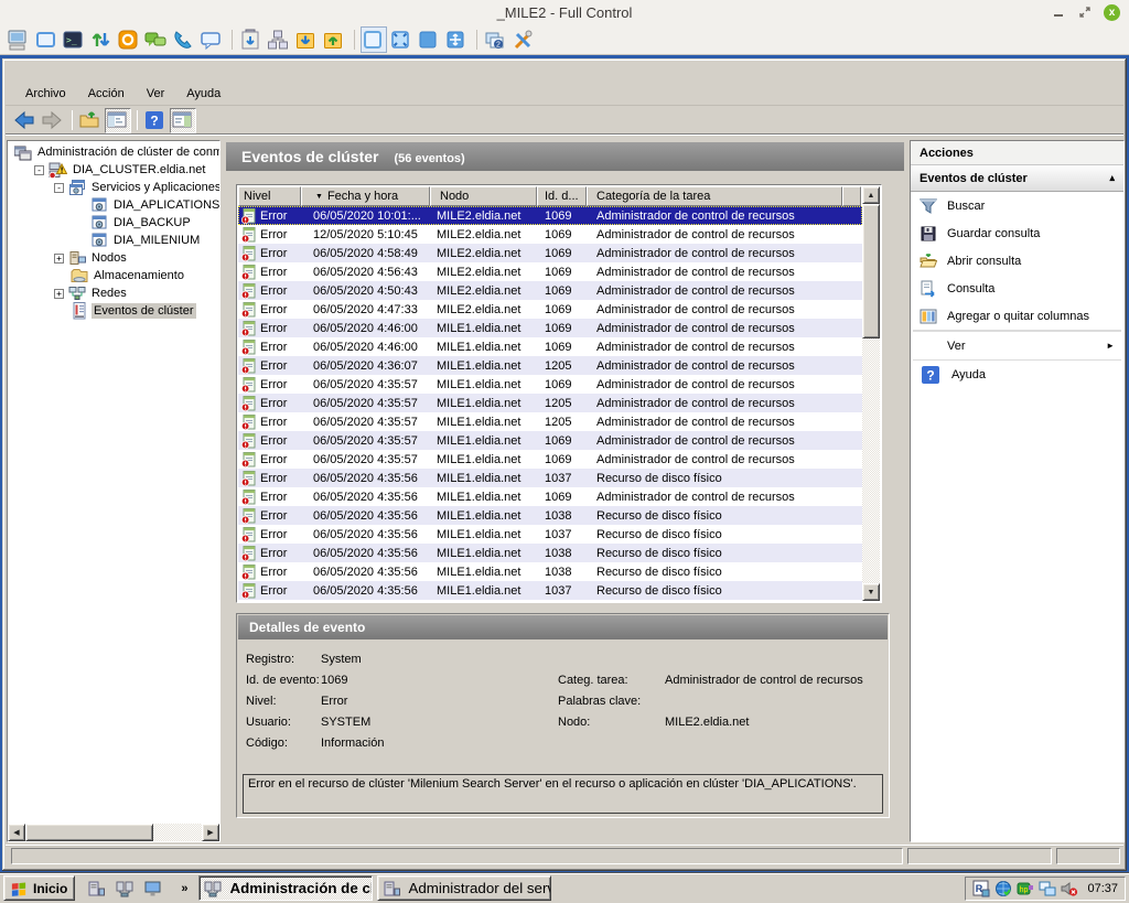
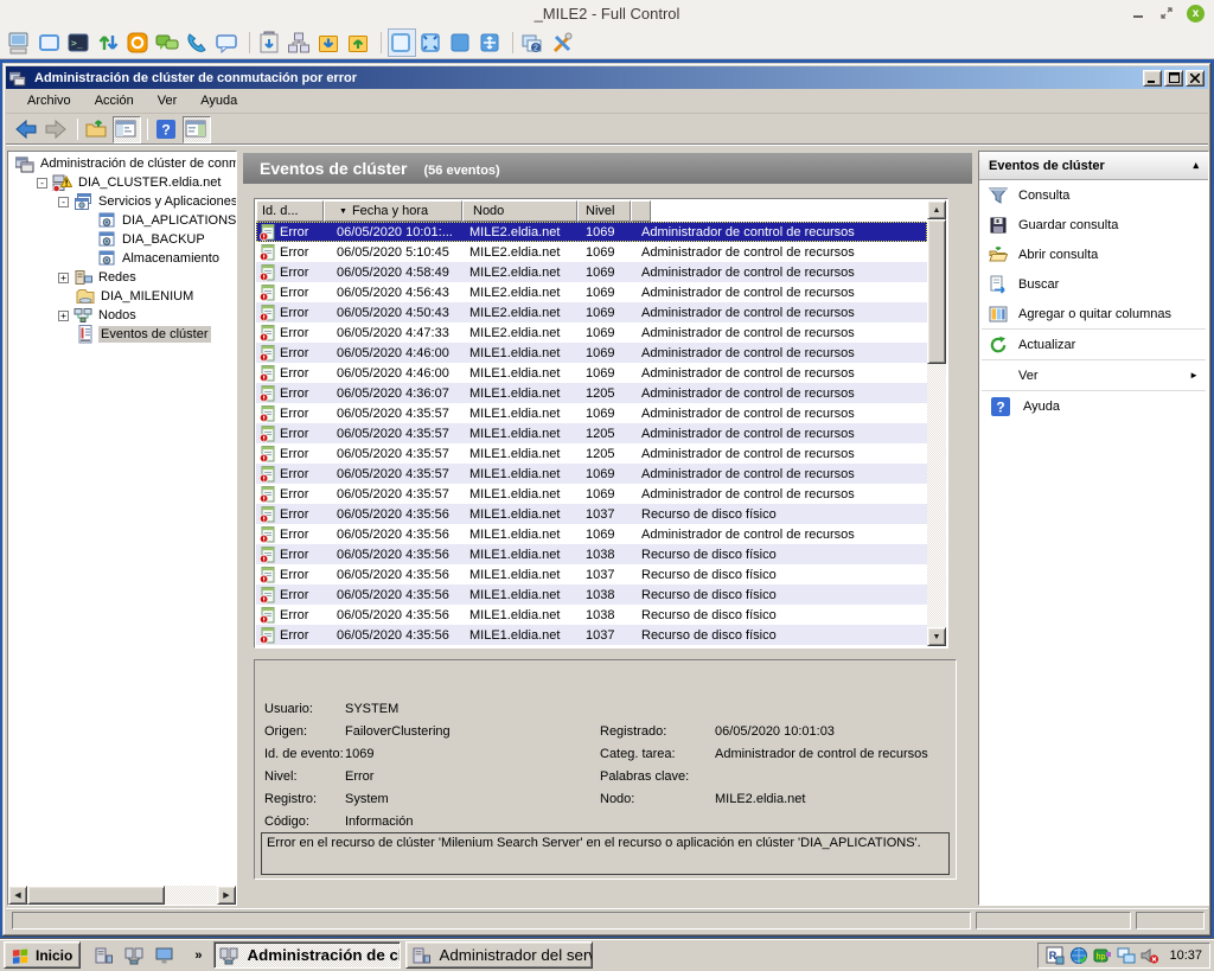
  _MILE2 - Full Control
  x
  >_
+ Administración de clúster de conmutación por error
  Archivo
  Acción
  Ver
  Ayuda
  ?
  Administración de clúster de conm
  -
  DIA_CLUSTER.eldia.net
  -
  Servicios y Aplicaciones
  DIA_APLICATIONS
  DIA_BACKUP
- DIA_MILENIUM
+ Almacenamiento
  +
- Nodos
+ Redes
- Almacenamiento
+ DIA_MILENIUM
  +
- Redes
+ Nodos
  Eventos de clúster
  Eventos de clúster
  (56 eventos)
- Nivel
+ Id. d...
  Fecha y hora
  Nodo
- Id. d...
+ Nivel
- Categoría de la tarea
  Error
  06/05/2020 10:01:...
  MILE2.eldia.net
  1069
  Administrador de control de recursos
  Error
- 12/05/2020 5:10:45
+ 06/05/2020 5:10:45
  MILE2.eldia.net
  1069
  Administrador de control de recursos
  Error
  06/05/2020 4:58:49
  MILE2.eldia.net
  1069
  Administrador de control de recursos
  Error
  06/05/2020 4:56:43
  MILE2.eldia.net
  1069
  Administrador de control de recursos
  Error
  06/05/2020 4:50:43
  MILE2.eldia.net
  1069
  Administrador de control de recursos
  Error
  06/05/2020 4:47:33
  MILE2.eldia.net
  1069
  Administrador de control de recursos
  Error
  06/05/2020 4:46:00
  MILE1.eldia.net
  1069
  Administrador de control de recursos
  Error
  06/05/2020 4:46:00
  MILE1.eldia.net
  1069
  Administrador de control de recursos
  Error
  06/05/2020 4:36:07
  MILE1.eldia.net
  1205
  Administrador de control de recursos
  Error
  06/05/2020 4:35:57
  MILE1.eldia.net
  1069
  Administrador de control de recursos
  Error
  06/05/2020 4:35:57
  MILE1.eldia.net
  1205
  Administrador de control de recursos
  Error
  06/05/2020 4:35:57
  MILE1.eldia.net
  1205
  Administrador de control de recursos
  Error
  06/05/2020 4:35:57
  MILE1.eldia.net
  1069
  Administrador de control de recursos
  Error
  06/05/2020 4:35:57
  MILE1.eldia.net
  1069
  Administrador de control de recursos
  Error
  06/05/2020 4:35:56
  MILE1.eldia.net
  1037
  Recurso de disco físico
  Error
  06/05/2020 4:35:56
  MILE1.eldia.net
  1069
  Administrador de control de recursos
  Error
  06/05/2020 4:35:56
  MILE1.eldia.net
  1038
  Recurso de disco físico
  Error
  06/05/2020 4:35:56
  MILE1.eldia.net
  1037
  Recurso de disco físico
  Error
  06/05/2020 4:35:56
  MILE1.eldia.net
  1038
  Recurso de disco físico
  Error
  06/05/2020 4:35:56
  MILE1.eldia.net
  1038
  Recurso de disco físico
  Error
  06/05/2020 4:35:56
  MILE1.eldia.net
  1037
  Recurso de disco físico
- Detalles de evento
- Registro:
+ Usuario:
- System
+ SYSTEM
+ Origen:
+ FailoverClustering
  Id. de evento:
  1069
  Nivel:
  Error
- Usuario:
+ Registro:
- SYSTEM
+ System
  Código:
  Información
+ Registrado:
+ 06/05/2020 10:01:03
  Categ. tarea:
  Administrador de control de recursos
  Palabras clave:
  Nodo:
  MILE2.eldia.net
  Error en el recurso de clúster 'Milenium Search Server' en el recurso o aplicación en clúster 'DIA_APLICATIONS'.
- Acciones
  Eventos de clúster
  ▴
- Buscar
+ Consulta
  Guardar consulta
  Abrir consulta
- Consulta
+ Buscar
  Agregar o quitar columnas
+ Actualizar
  Ver
  ►
  ?
  Ayuda
  Inicio
  »
  Administración de c
  Administrador del ser
  R
- 07:37
+ 10:37
